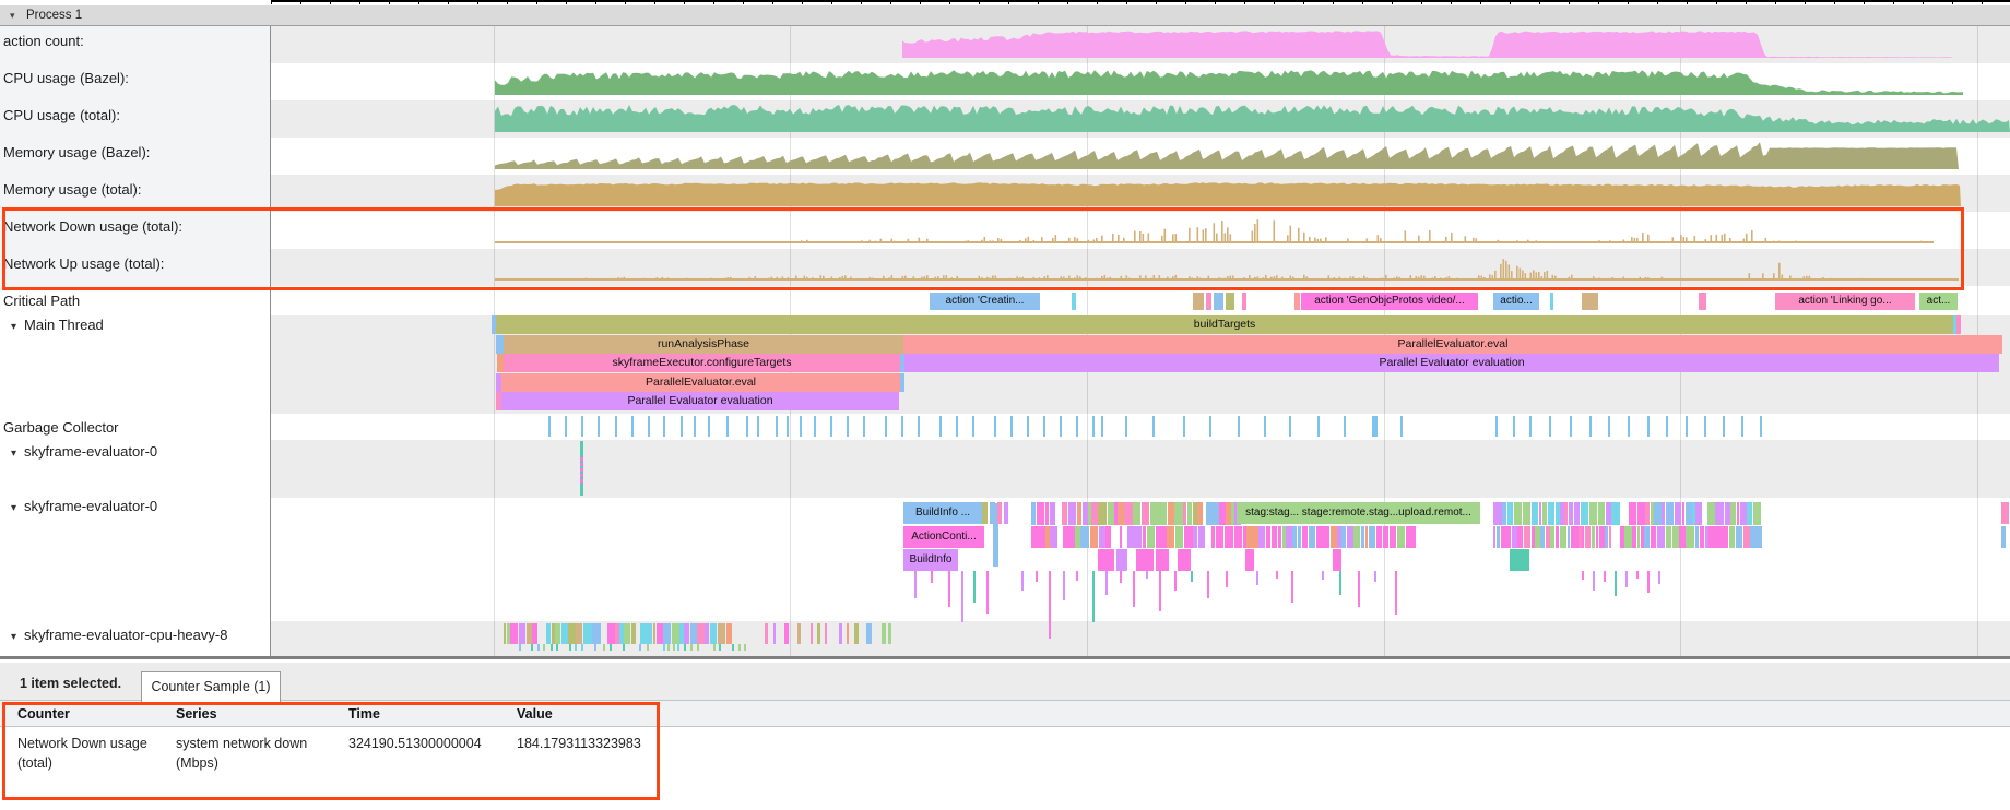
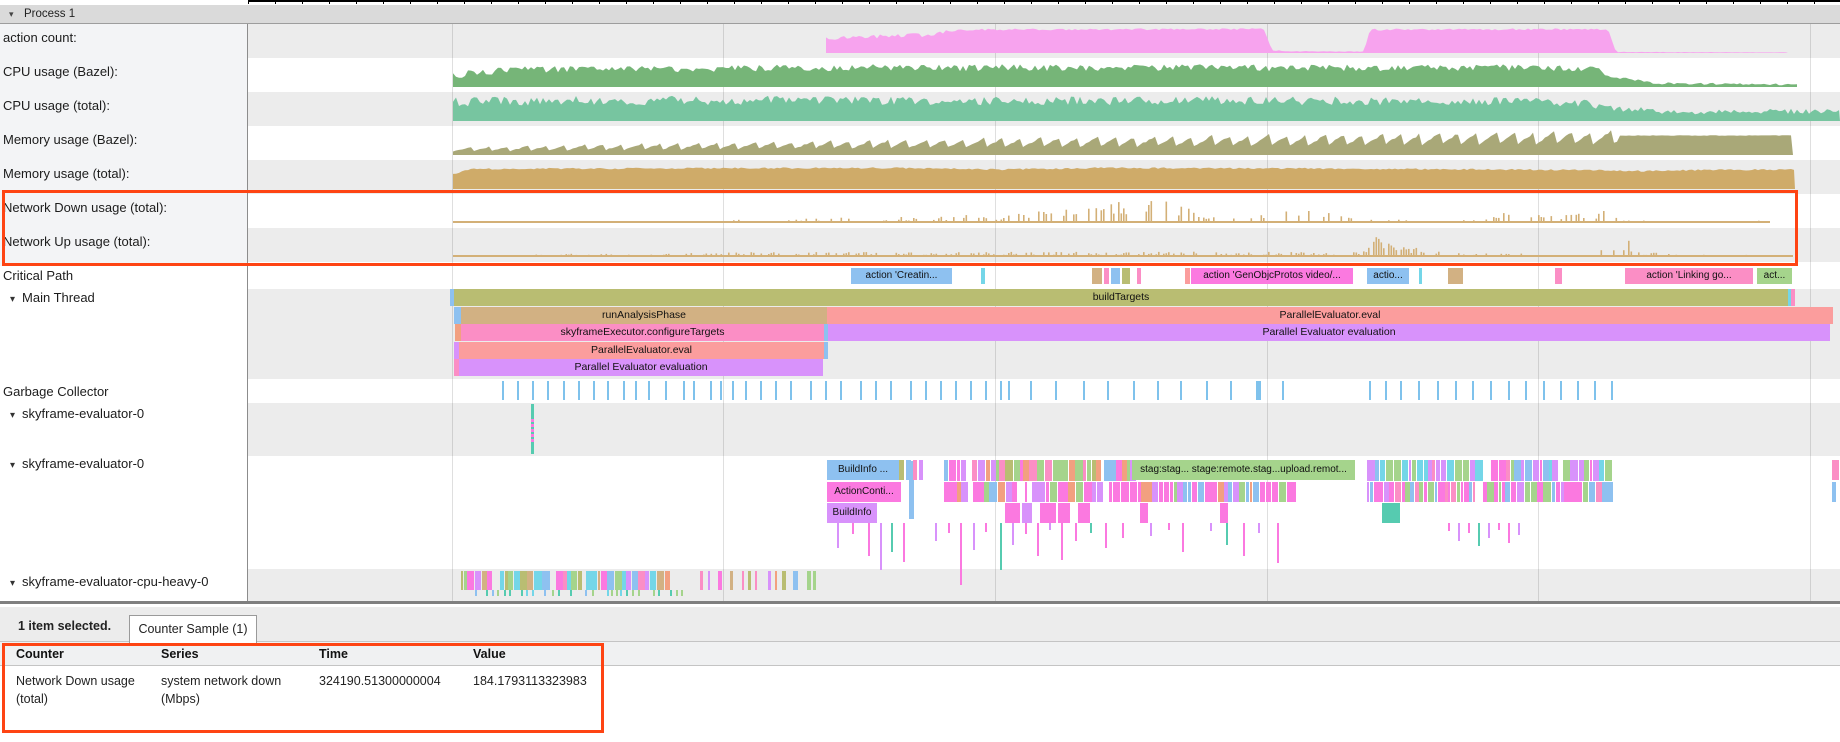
  ▾
  Process 1
  action 'Creatin...
  action 'GenObjcProtos video/...
  actio...
  action 'Linking go...
  act...
  buildTargets
  runAnalysisPhase
  ParallelEvaluator.eval
  skyframeExecutor.configureTargets
  Parallel Evaluator evaluation
  ParallelEvaluator.eval
  Parallel Evaluator evaluation
  BuildInfo ...
  stag:stag... stage:remote.stag...upload.remot...
  ActionConti...
  BuildInfo
  action count:
  CPU usage (Bazel):
  CPU usage (total):
  Memory usage (Bazel):
  Memory usage (total):
  Network Down usage (total):
  Network Up usage (total):
  Critical Path
  ▾ Main Thread
  Garbage Collector
  ▾ skyframe-evaluator-0
  ▾ skyframe-evaluator-0
- ▾ skyframe-evaluator-cpu-heavy-8
+ ▾ skyframe-evaluator-cpu-heavy-0
  1 item selected.
  Counter Sample (1)
  Counter
  Series
  Time
  Value
  Network Down usage
  (total)
  system network down
  (Mbps)
  324190.51300000004
  184.1793113323983
